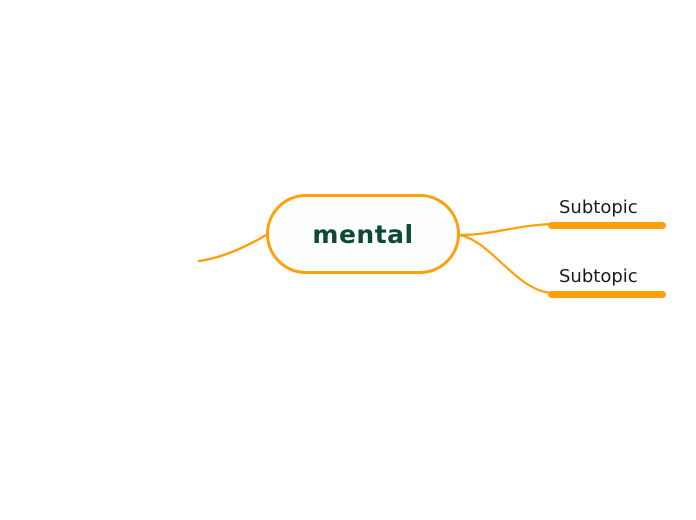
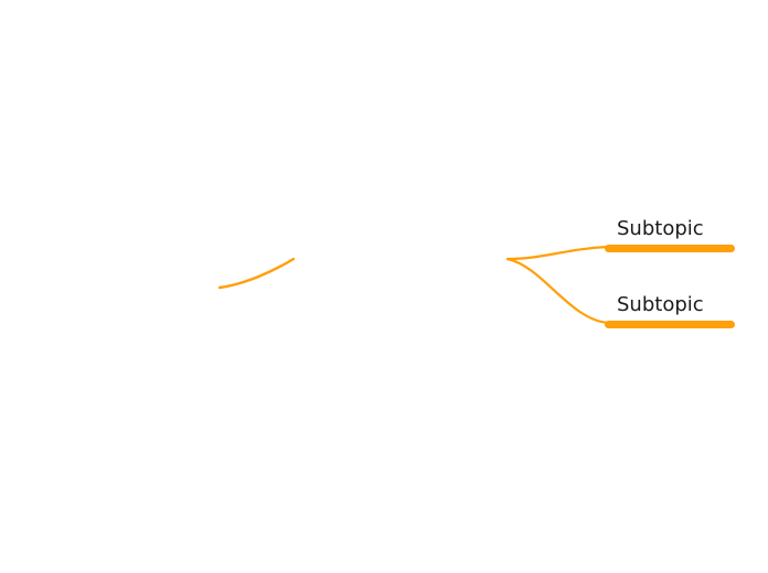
- mental
  Subtopic
  Subtopic
